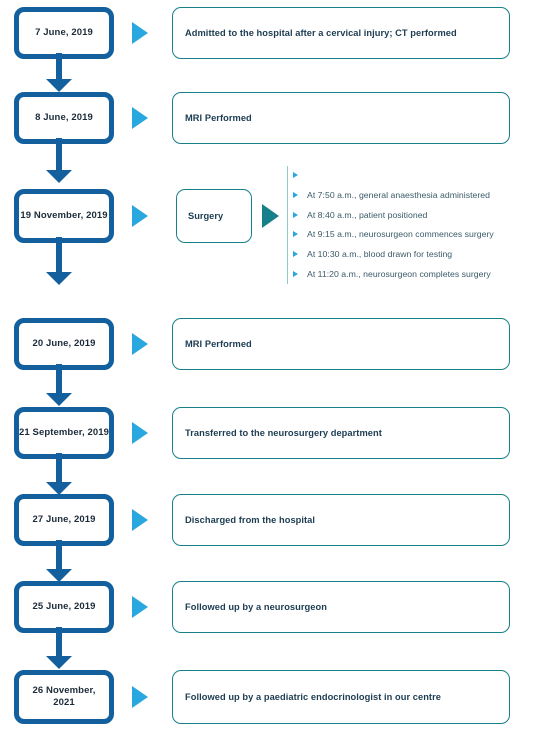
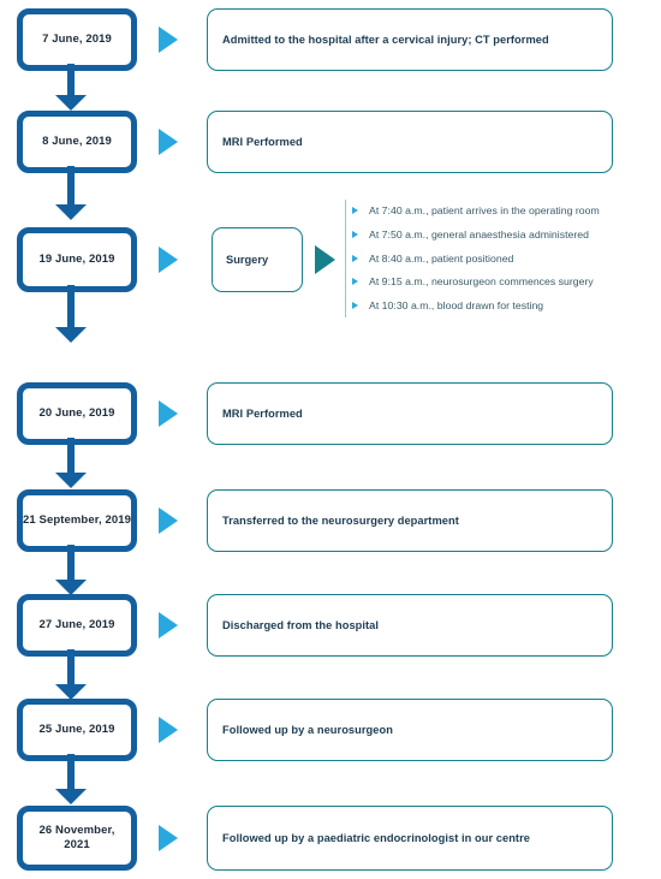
  7 June, 2019
  Admitted to the hospital after a cervical injury; CT performed
  8 June, 2019
  MRI Performed
- 19 November, 2019
+ 19 June, 2019
  Surgery
+ At 7:40 a.m., patient arrives in the operating room
  At 7:50 a.m., general anaesthesia administered
  At 8:40 a.m., patient positioned
  At 9:15 a.m., neurosurgeon commences surgery
  At 10:30 a.m., blood drawn for testing
- At 11:20 a.m., neurosurgeon completes surgery
  20 June, 2019
  MRI Performed
  21 September, 2019
  Transferred to the neurosurgery department
  27 June, 2019
  Discharged from the hospital
  25 June, 2019
  Followed up by a neurosurgeon
  26 November,
  2021
  Followed up by a paediatric endocrinologist in our centre
